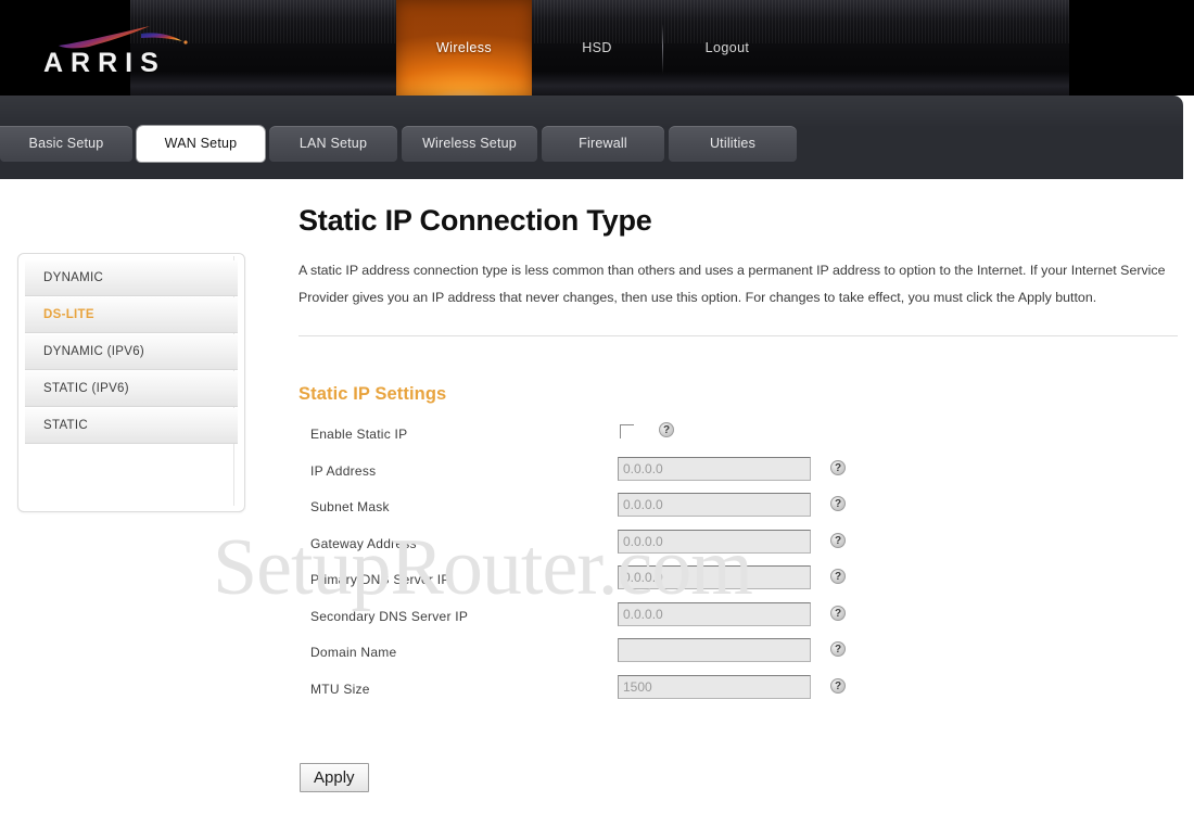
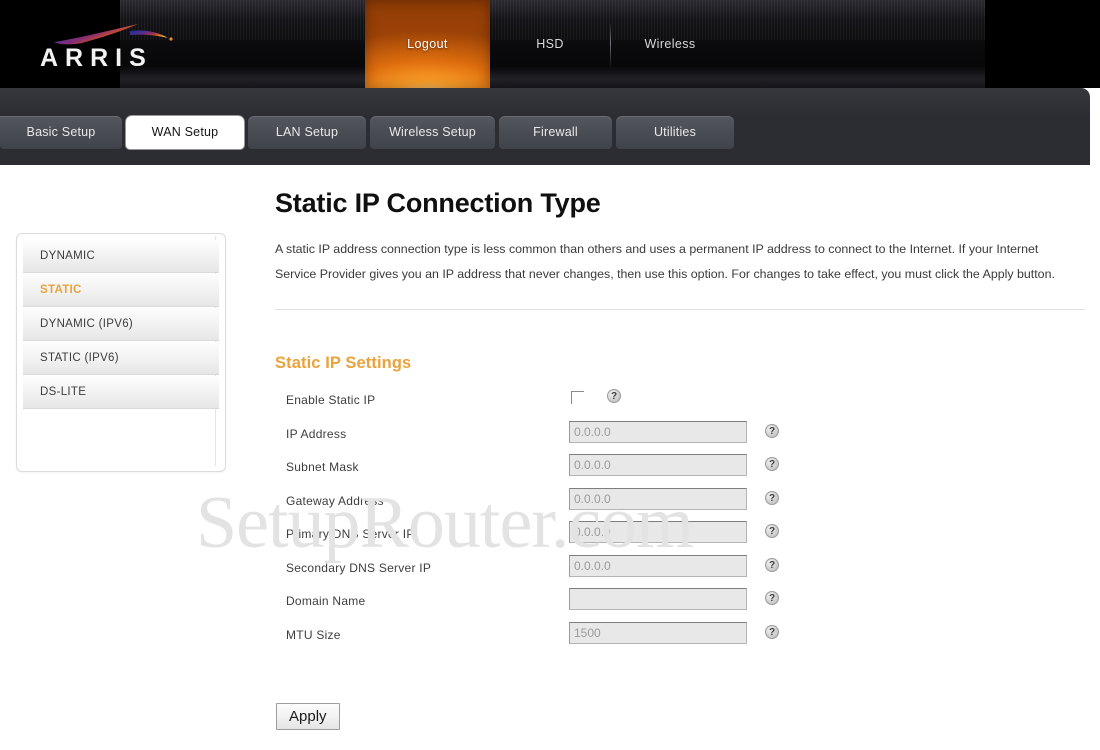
  ARRIS
- Wireless
+ Logout
  HSD
- Logout
+ Wireless
  Basic Setup
  WAN Setup
  LAN Setup
  Wireless Setup
  Firewall
  Utilities
  SetupRouter.com
  DYNAMIC
- DS-LITE
+ STATIC
  DYNAMIC (IPV6)
  STATIC (IPV6)
- STATIC
+ DS-LITE
  Static IP Connection Type
- A static IP address connection type is less common than others and uses a permanent IP address to option to the Internet. If your Internet Service Provider gives you an IP address that never changes, then use this option. For changes to take effect, you must click the Apply button.
+ A static IP address connection type is less common than others and uses a permanent IP address to connect to the Internet. If your Internet Service Provider gives you an IP address that never changes, then use this option. For changes to take effect, you must click the Apply button.
  Static IP Settings
  Enable Static IP
  ?
  IP Address
  0.0.0.0
  ?
  Subnet Mask
  0.0.0.0
  ?
  Gateway Address
  0.0.0.0
  ?
  Primary DNS Server IP
  0.0.0.0
  ?
  Secondary DNS Server IP
  0.0.0.0
  ?
  Domain Name
  ?
  MTU Size
  1500
  ?
  Apply
